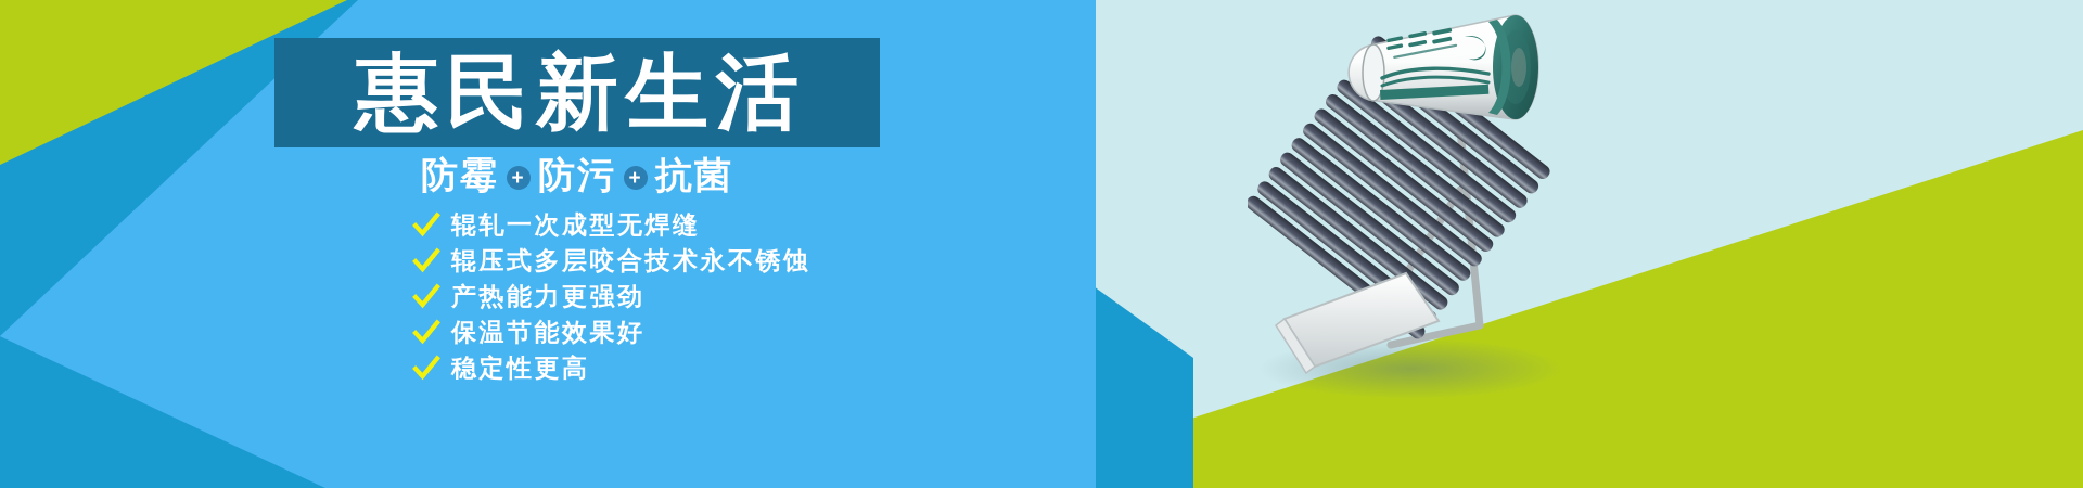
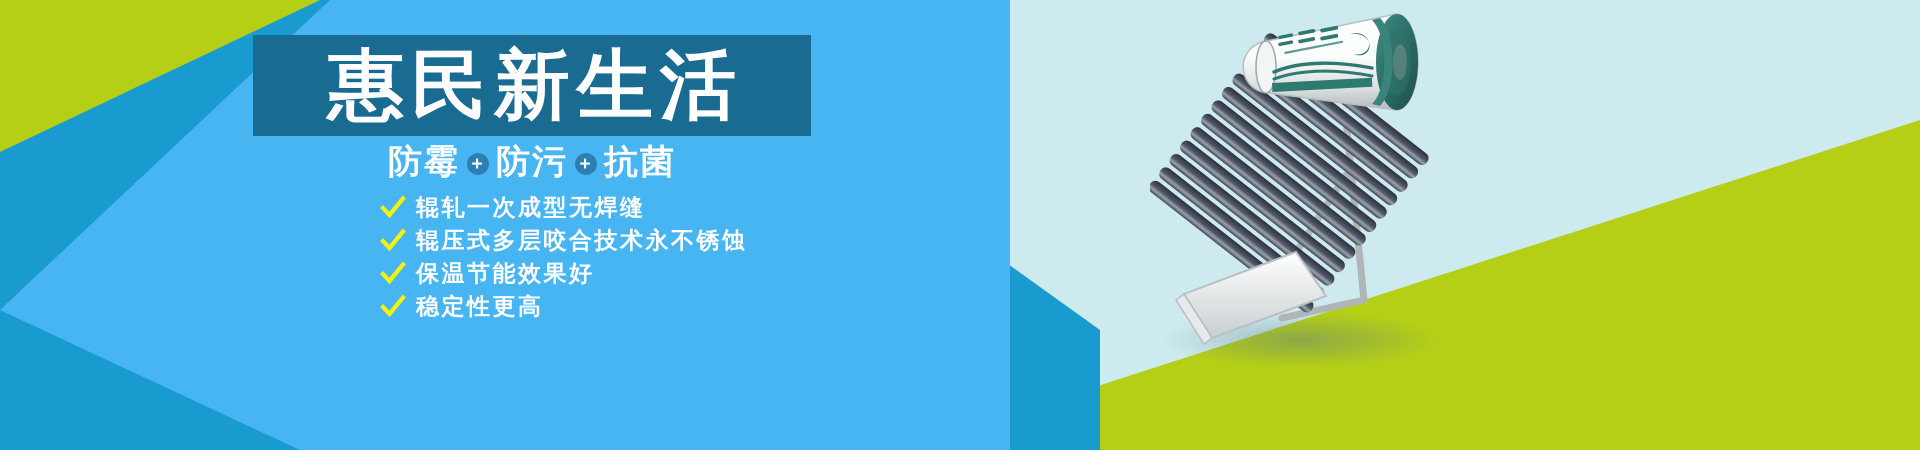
  惠民新生活
  防霉
  +
  防污
  +
  抗菌
  辊轧一次成型无焊缝
  辊压式多层咬合技术永不锈蚀
- 产热能力更强劲
  保温节能效果好
  稳定性更高
